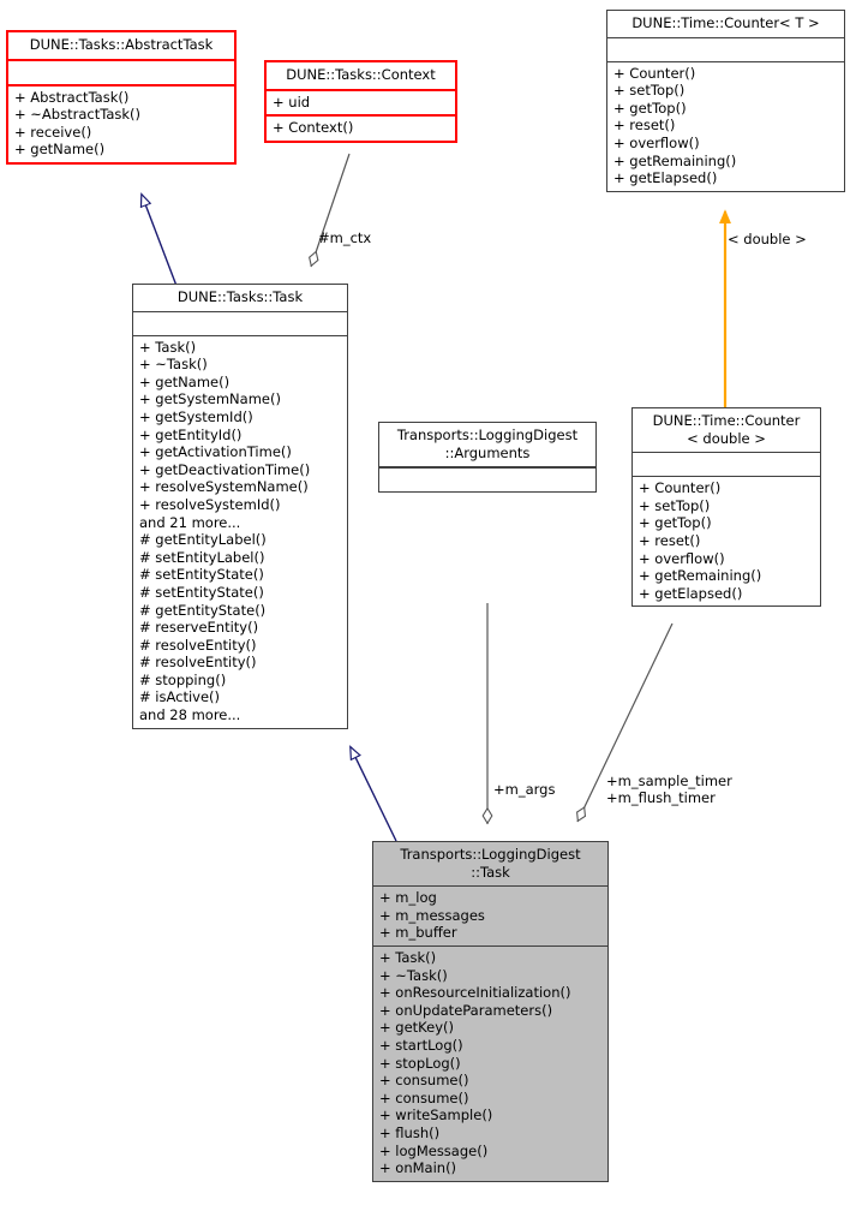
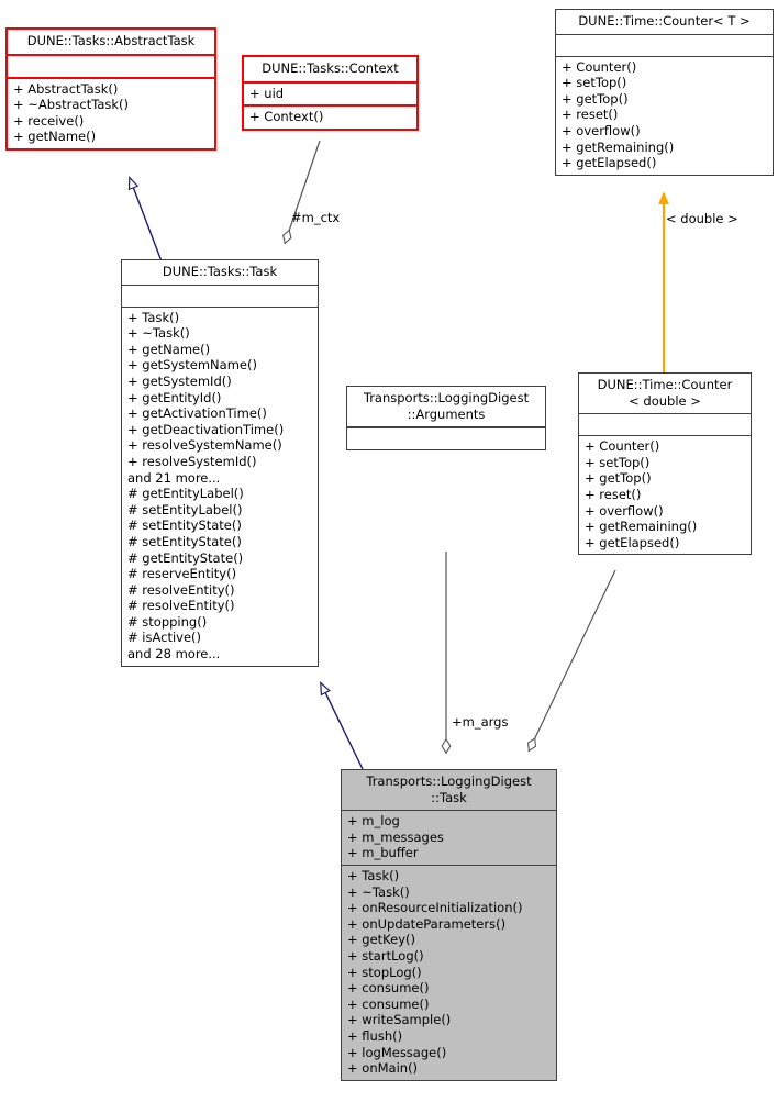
  DUNE::Tasks::AbstractTask
  + AbstractTask()
  + ~AbstractTask()
  + receive()
  + getName()
  DUNE::Tasks::Context
  + uid
  + Context()
  DUNE::Time::Counter< T >
  + Counter()
  + setTop()
  + getTop()
  + reset()
  + overflow()
  + getRemaining()
  + getElapsed()
  DUNE::Tasks::Task
  + Task()
  + ~Task()
  + getName()
  + getSystemName()
  + getSystemId()
  + getEntityId()
  + getActivationTime()
  + getDeactivationTime()
  + resolveSystemName()
  + resolveSystemId()
  and 21 more...
  # getEntityLabel()
  # setEntityLabel()
  # setEntityState()
  # setEntityState()
  # getEntityState()
  # reserveEntity()
  # resolveEntity()
  # resolveEntity()
  # stopping()
  # isActive()
  and 28 more...
  Transports::LoggingDigest
  ::Arguments
  DUNE::Time::Counter
  < double >
  + Counter()
  + setTop()
  + getTop()
  + reset()
  + overflow()
  + getRemaining()
  + getElapsed()
  Transports::LoggingDigest
  ::Task
  + m_log
  + m_messages
  + m_buffer
  + Task()
  + ~Task()
  + onResourceInitialization()
  + onUpdateParameters()
  + getKey()
  + startLog()
  + stopLog()
  + consume()
  + consume()
  + writeSample()
  + flush()
  + logMessage()
  + onMain()
  #m_ctx
  < double >
  +m_args
- +m_sample_timer
- +m_flush_timer
